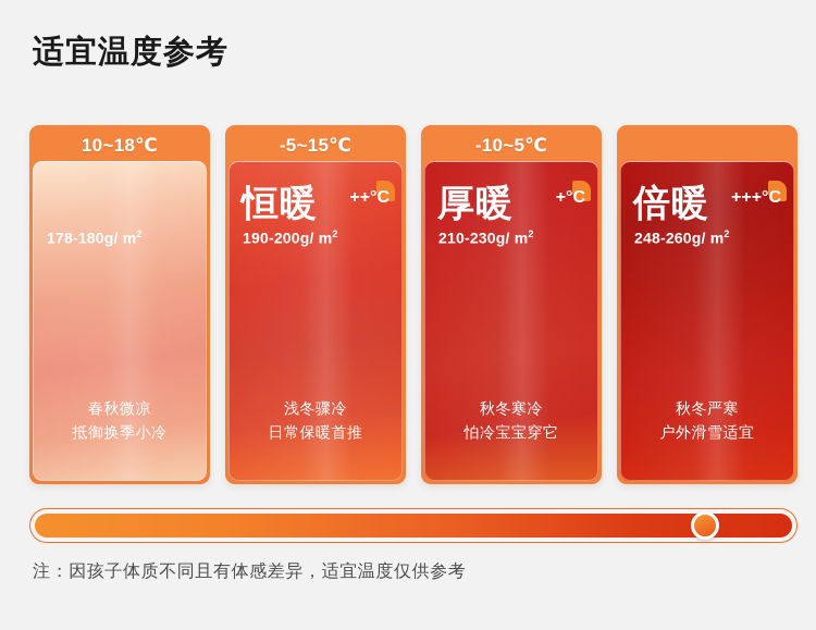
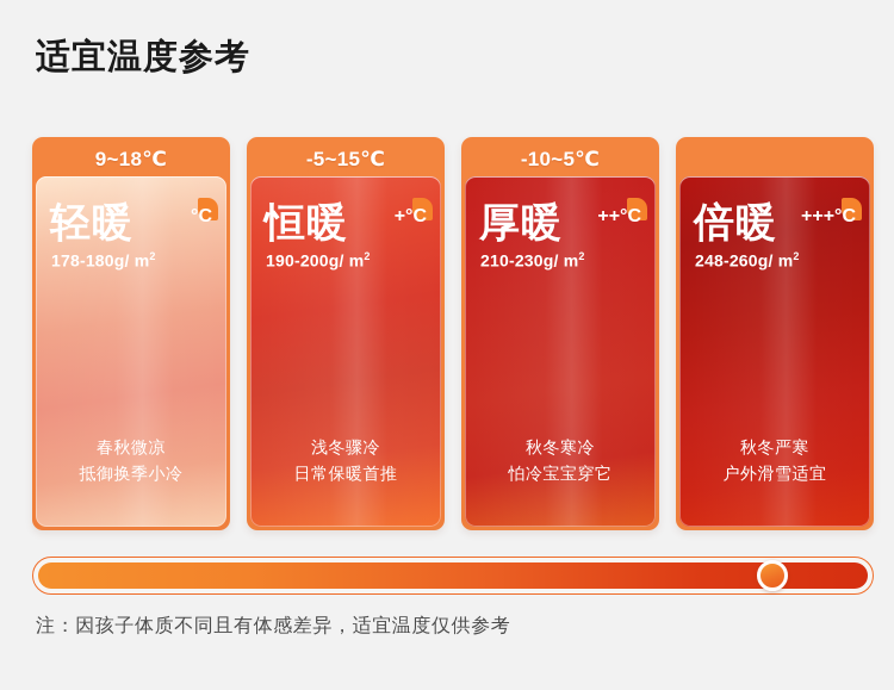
  适宜温度参考
- 10~18℃
+ 9~18℃
+ 轻暖
+ °C
  178-180g/ m2
  春秋微凉
  抵御换季小冷
  -5~15℃
  恒暖
- ++°C
+ +°C
  190-200g/ m2
  浅冬骤冷
  日常保暖首推
  -10~5℃
  厚暖
- +°C
+ ++°C
  210-230g/ m2
  秋冬寒冷
  怕冷宝宝穿它
  倍暖
  +++°C
  248-260g/ m2
  秋冬严寒
  户外滑雪适宜
  注：因孩子体质不同且有体感差异，适宜温度仅供参考
